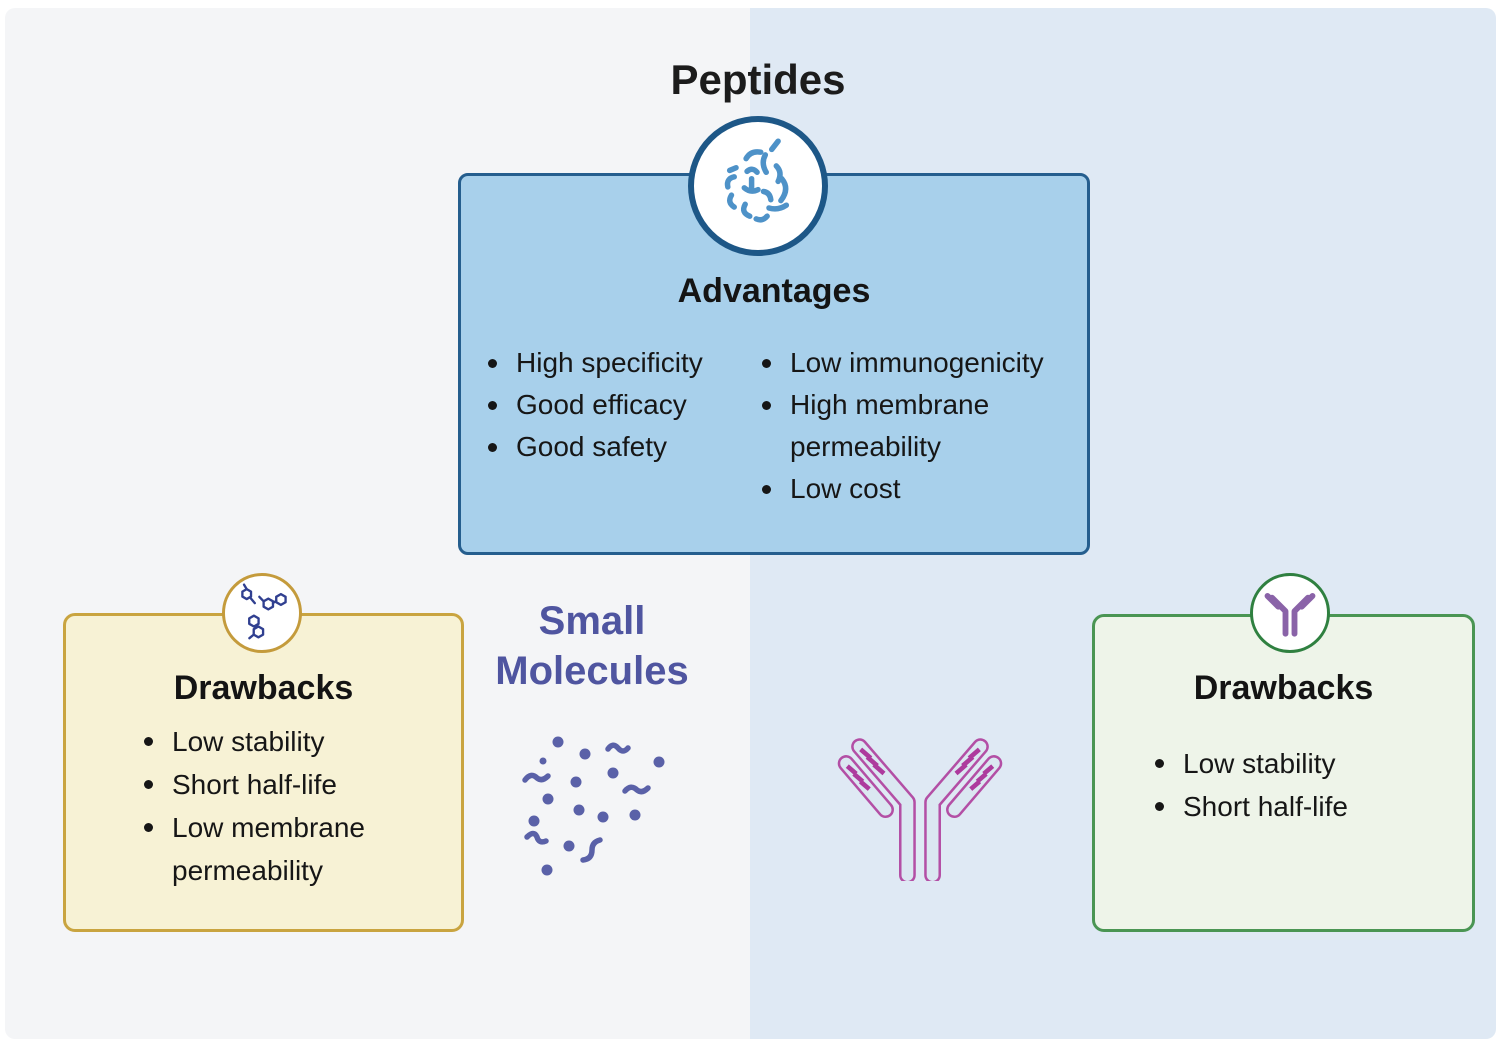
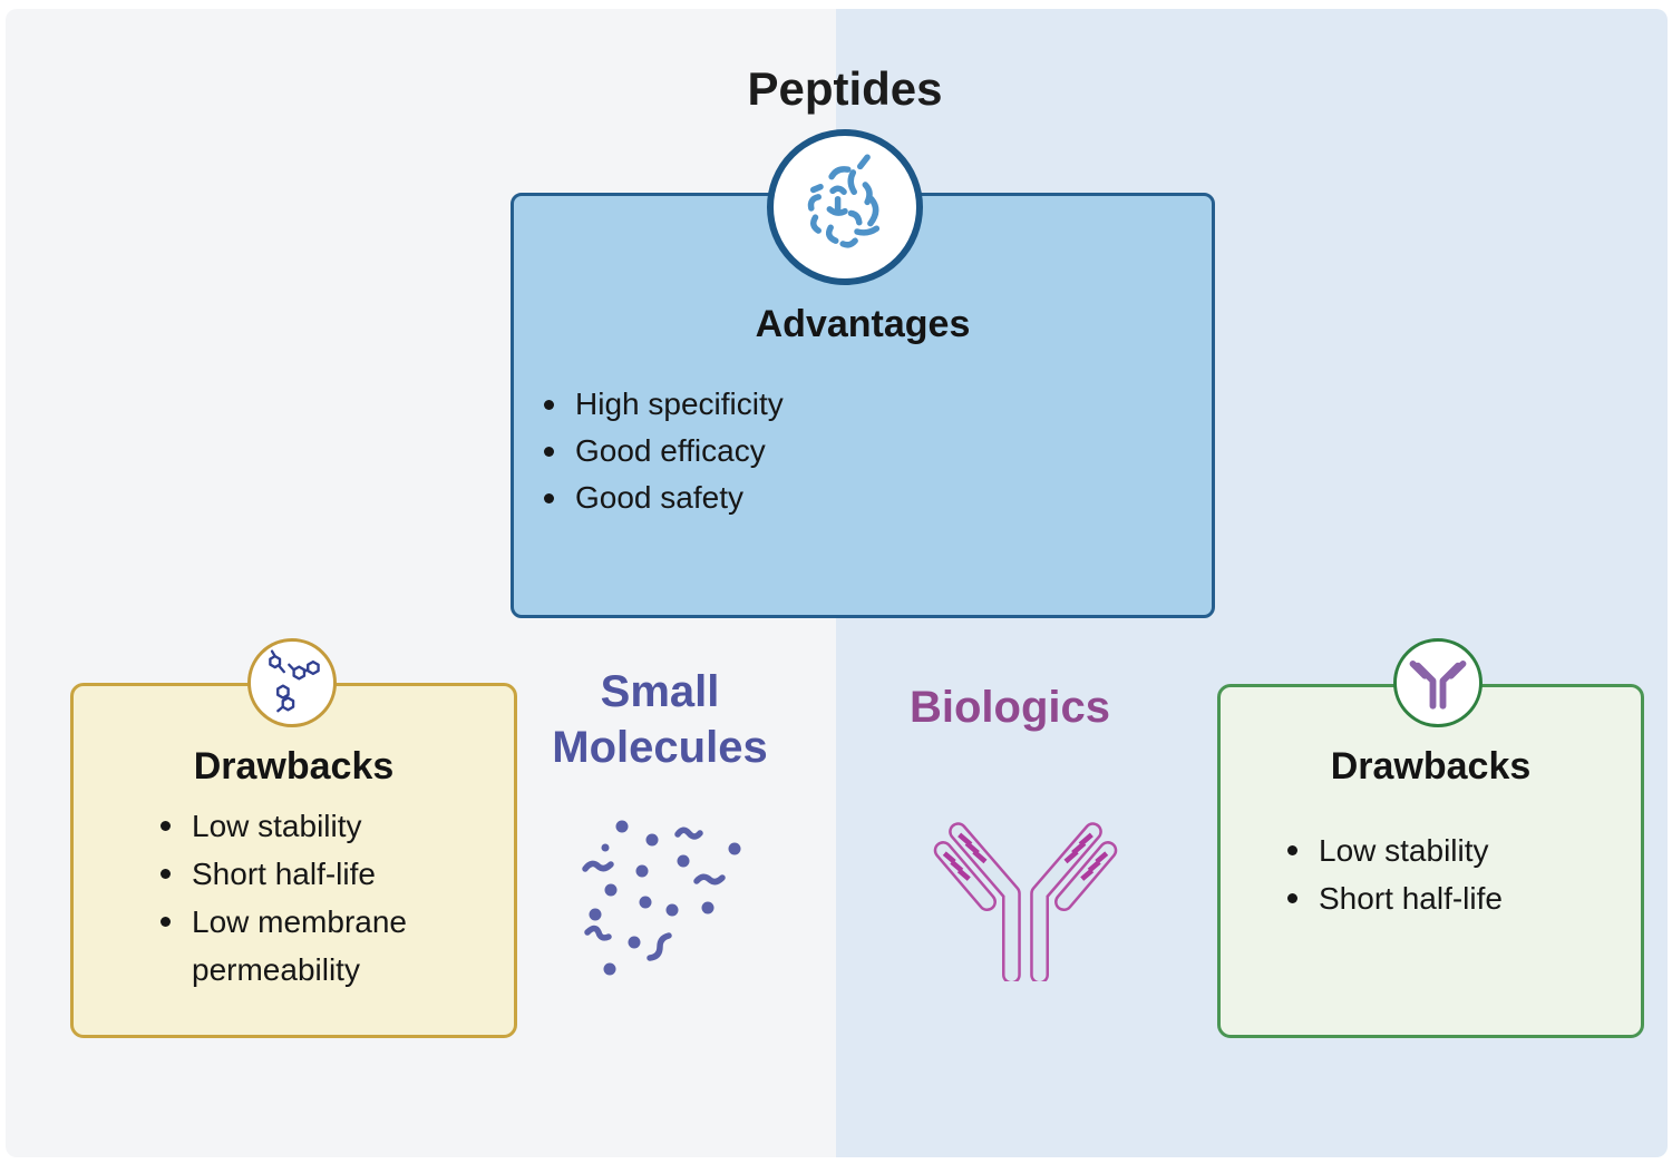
  Peptides
  Advantages
  High specificity
  Good efficacy
  Good safety
- Low immunogenicity
- High membrane permeability
- Low cost
  Drawbacks
  Low stability
  Short half-life
  Low membrane permeability
  Small Molecules
+ Biologics
  Drawbacks
  Low stability
  Short half-life
